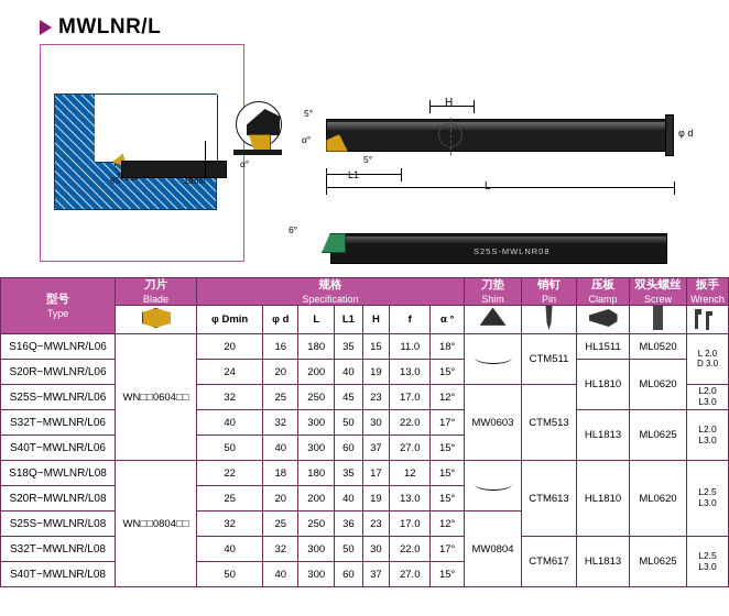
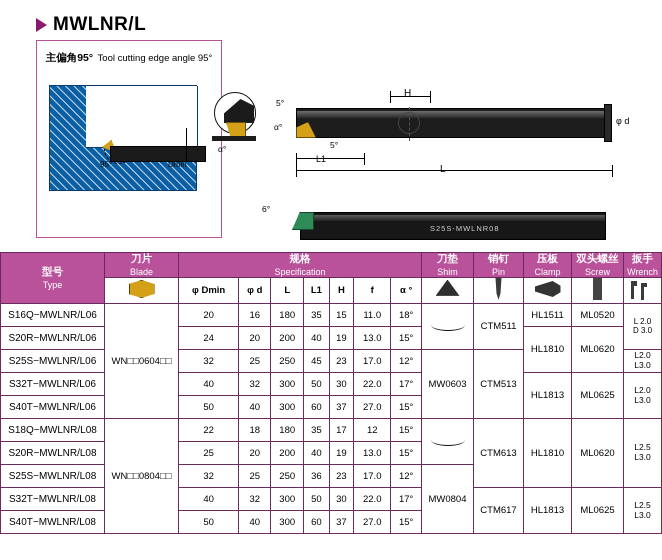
  MWLNR/L
+ 主偏角95° Tool cutting edge angle 95°
  95°
  Dmin
  α°
  5°
  5°
  α°
  φ d
  H
  L1
  L
  S25S-MWLNR08
  6°
  型号 Type	刀片 Blade	规格 Specification	刀垫 Shim	销钉 Pin	压板 Clamp	双头螺丝 Screw	扳手 Wrench
  	φ Dmin	φ d	L	L1	H	f	α °
  S16Q−MWLNR/L06	WN□□0604□□	20	16	180	35	15	11.0	18°		CTM511	HL1511	ML0520	L 2.0D 3.0
  S20R−MWLNR/L06	24	20	200	40	19	13.0	15°	HL1810	ML0620
  S25S−MWLNR/L06	32	25	250	45	23	17.0	12°	MW0603	CTM513	L2.0L3.0
  S32T−MWLNR/L06	40	32	300	50	30	22.0	17°	HL1813	ML0625	L2.0L3.0
  S40T−MWLNR/L06	50	40	300	60	37	27.0	15°
  S18Q−MWLNR/L08	WN□□0804□□	22	18	180	35	17	12	15°		CTM613	HL1810	ML0620	L2.5L3.0
  S20R−MWLNR/L08	25	20	200	40	19	13.0	15°
  S25S−MWLNR/L08	32	25	250	36	23	17.0	12°	MW0804
  S32T−MWLNR/L08	40	32	300	50	30	22.0	17°	CTM617	HL1813	ML0625	L2.5L3.0
  S40T−MWLNR/L08	50	40	300	60	37	27.0	15°
